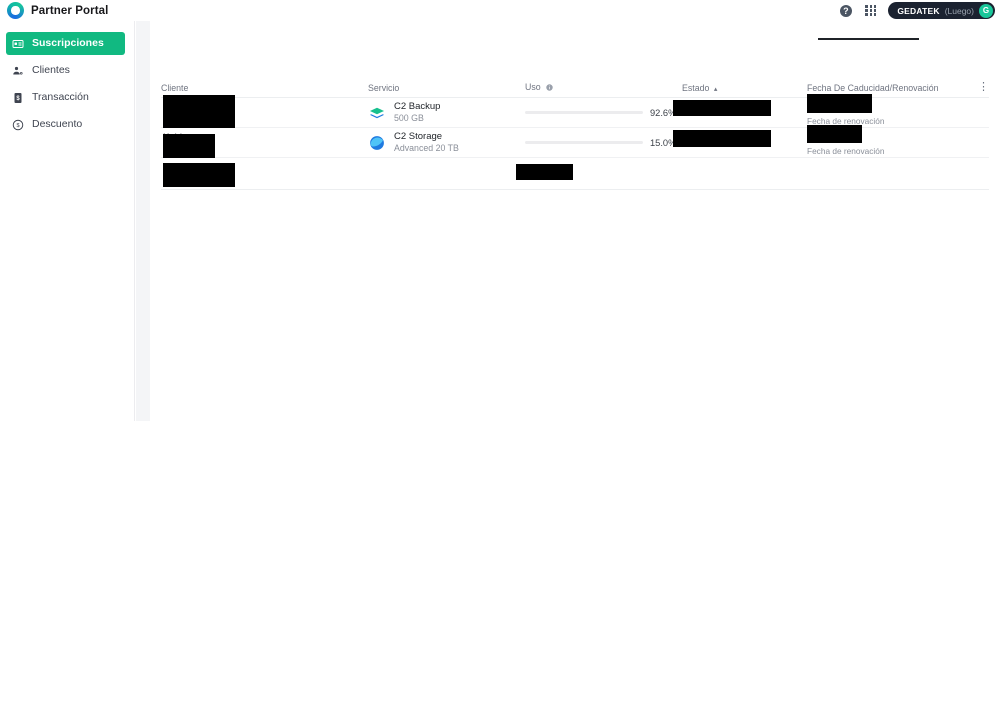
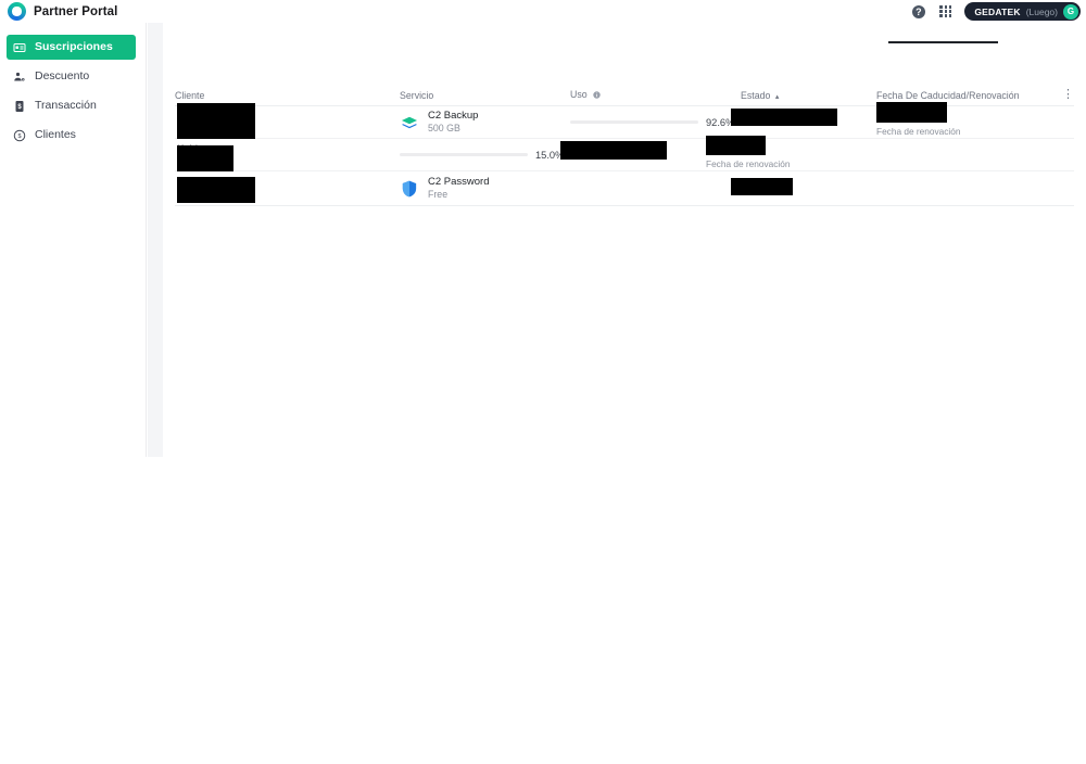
  Partner Portal
  ?
  GEDATEK
  (Luego)
  G
  Suscripciones
- Clientes
+ Descuento
  Transacción
- Descuento
+ Clientes
  Cliente
  Servicio
  Uso
  Estado
  Fecha De Caducidad/Renovación
  ⋮
  C2 Backup
  500 GB
  92.6
  Fecha de renovación
- C2 Storage
- Advanced 20 TB
  15.0
  Fecha de renovación
+ C2 Password
+ Free
